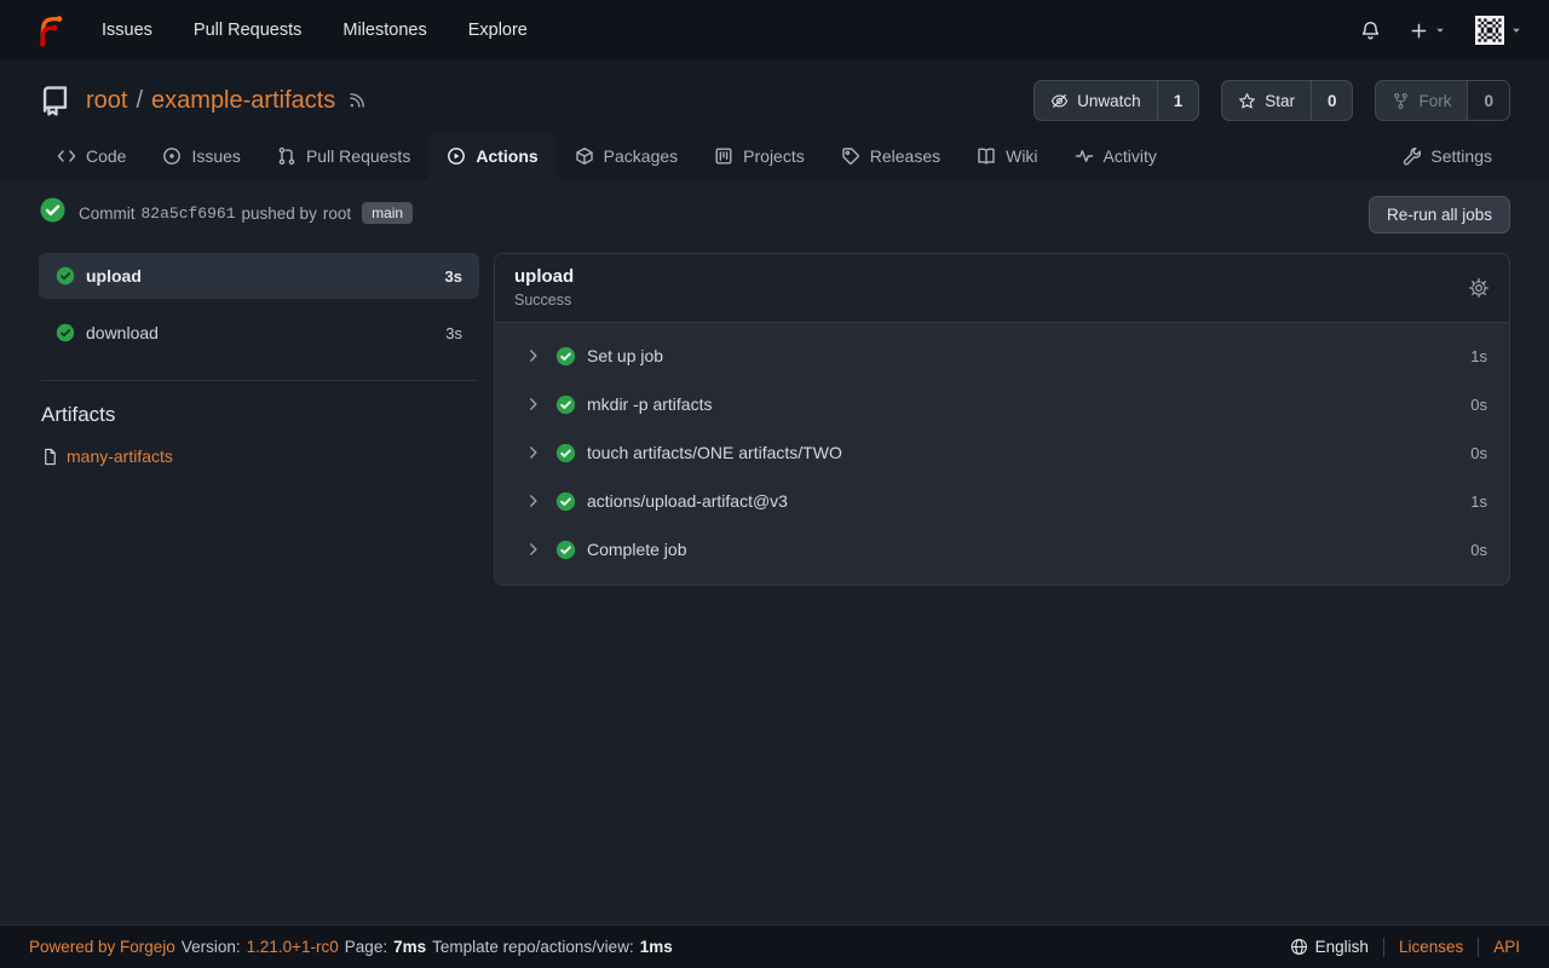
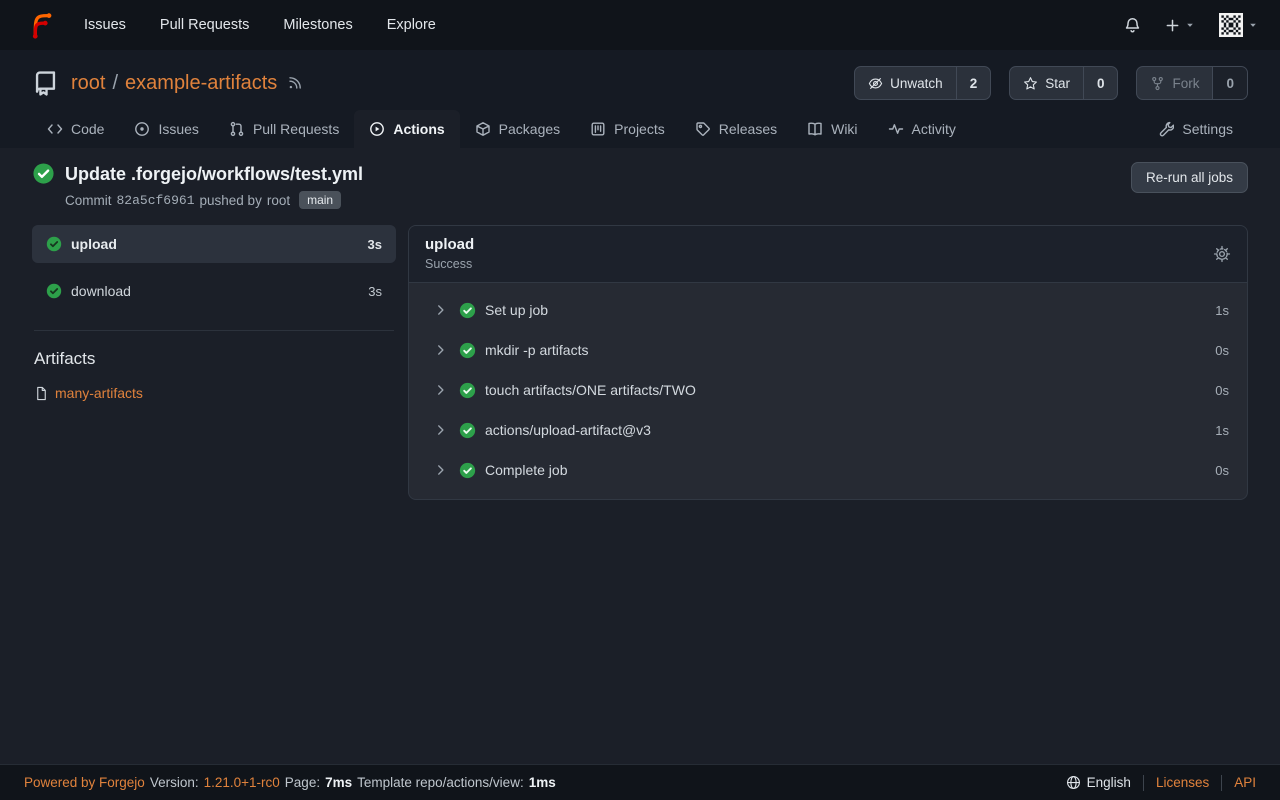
  Issues
  Pull Requests
  Milestones
  Explore
  root
  /
  example-artifacts
  Unwatch
- 1
+ 2
  Star
  0
  Fork
  0
  Code
  Issues
  Pull Requests
  Actions
  Packages
  Projects
  Releases
  Wiki
  Activity
  Settings
+ Update .forgejo/workflows/test.yml
  Commit
  82a5cf6961
  pushed by
  root
  main
  Re-run all jobs
  upload
  3s
  download
  3s
  Artifacts
  many-artifacts
  upload
  Success
  Set up job
  1s
  mkdir -p artifacts
  0s
  touch artifacts/ONE artifacts/TWO
  0s
  actions/upload-artifact@v3
  1s
  Complete job
  0s
  Powered by Forgejo
  Version:
  1.21.0+1-rc0
  Page:
  7ms
  Template repo/actions/view:
  1ms
  English
  Licenses
  API
